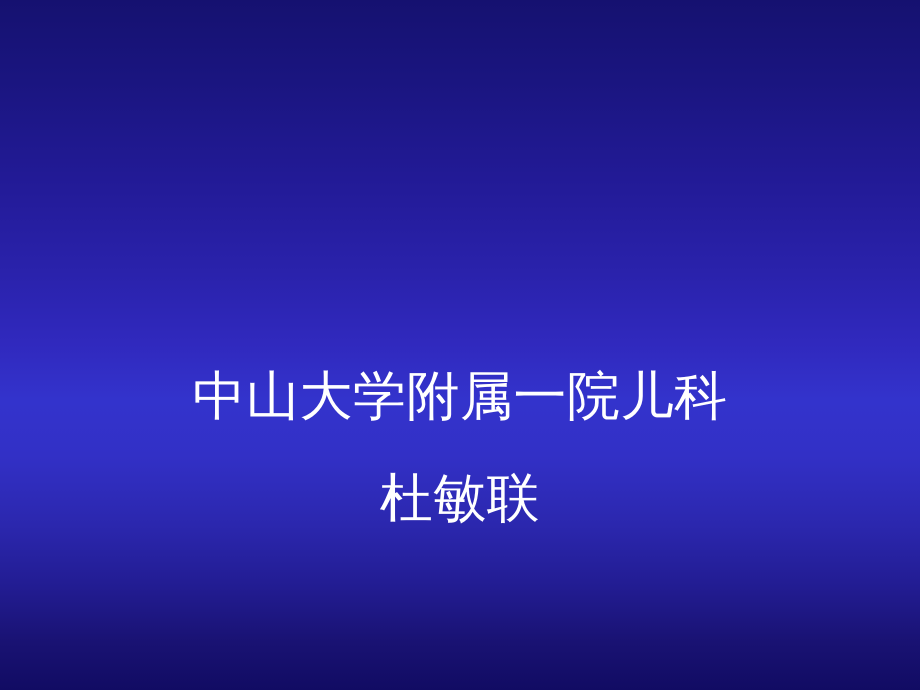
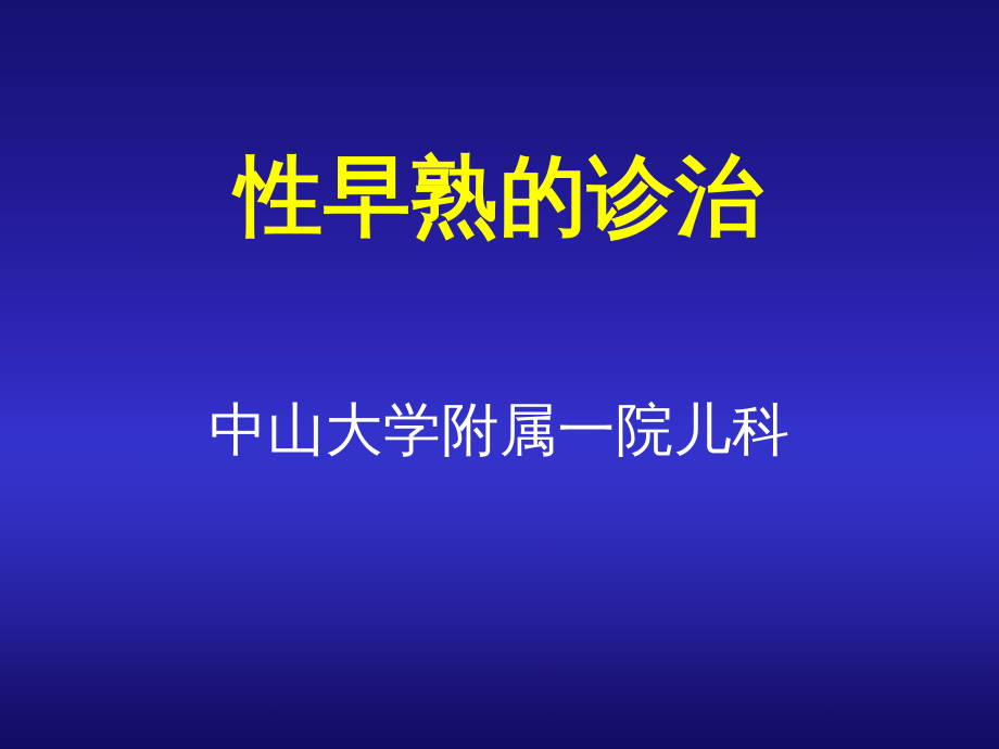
+ 性早熟的诊治
  中山大学附属一院儿科
- 杜敏联
